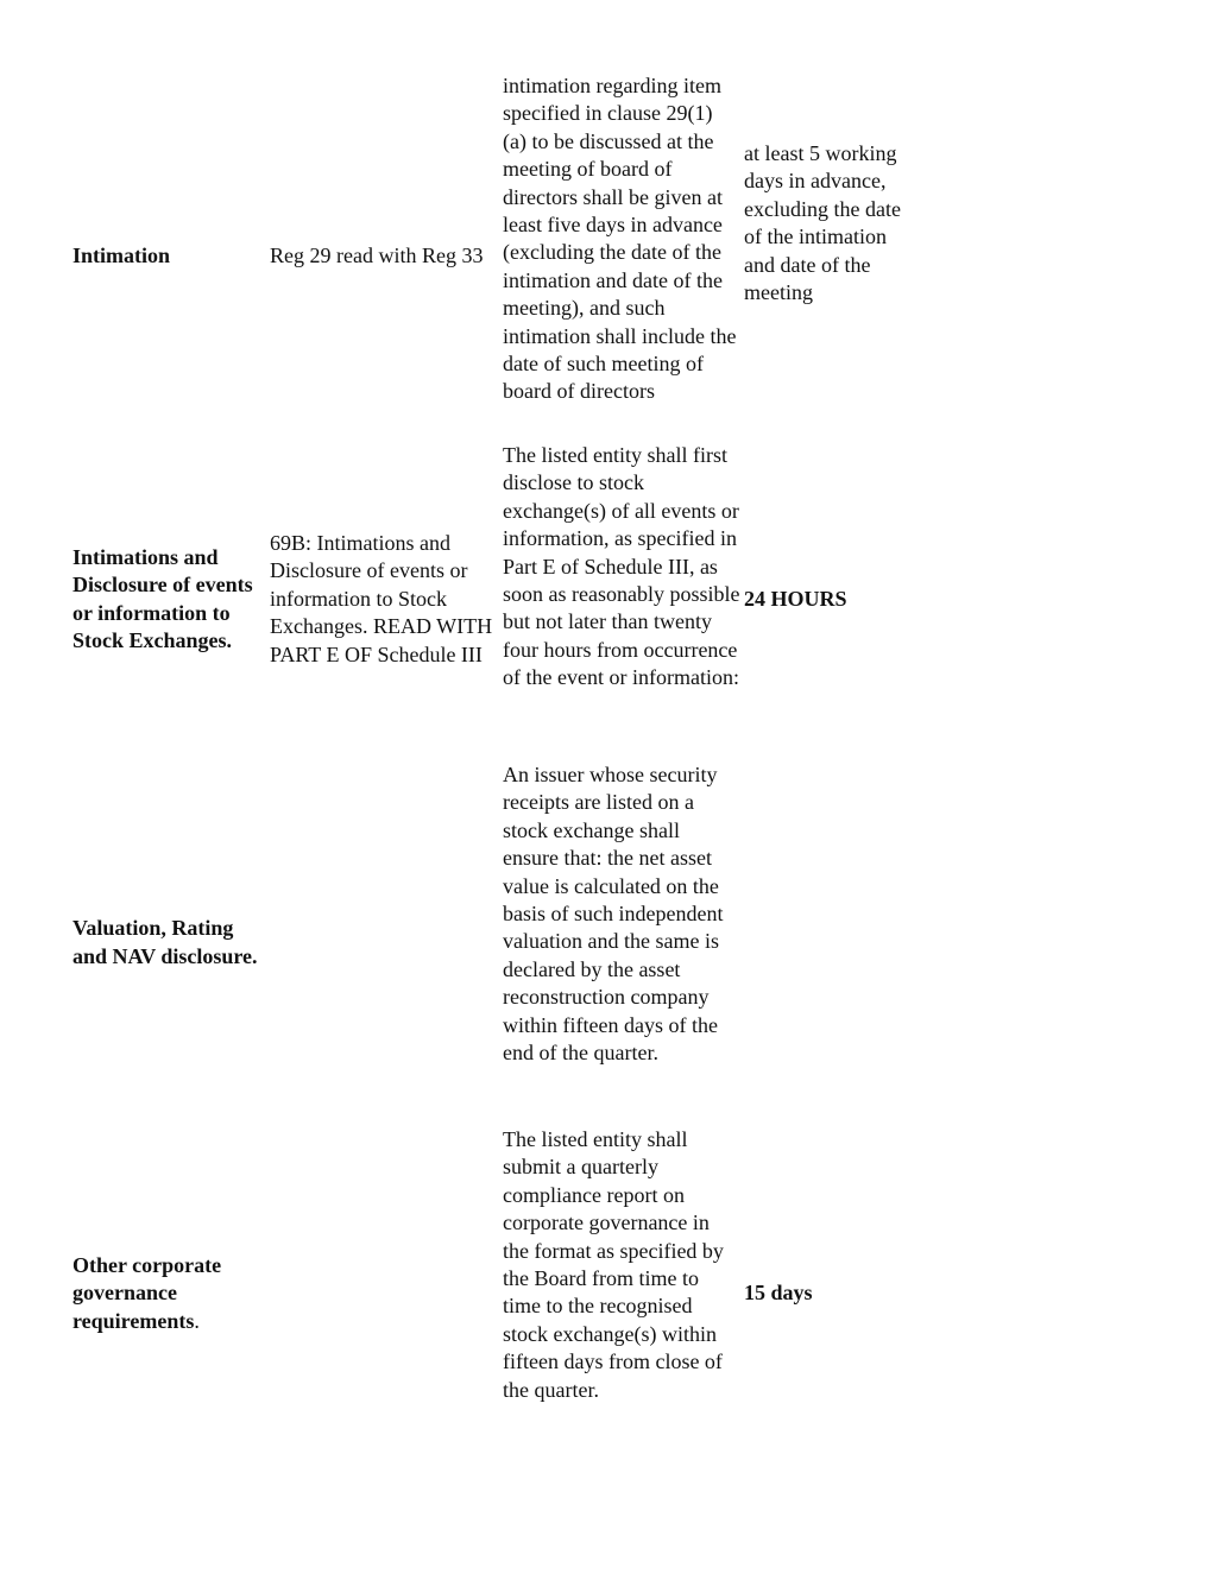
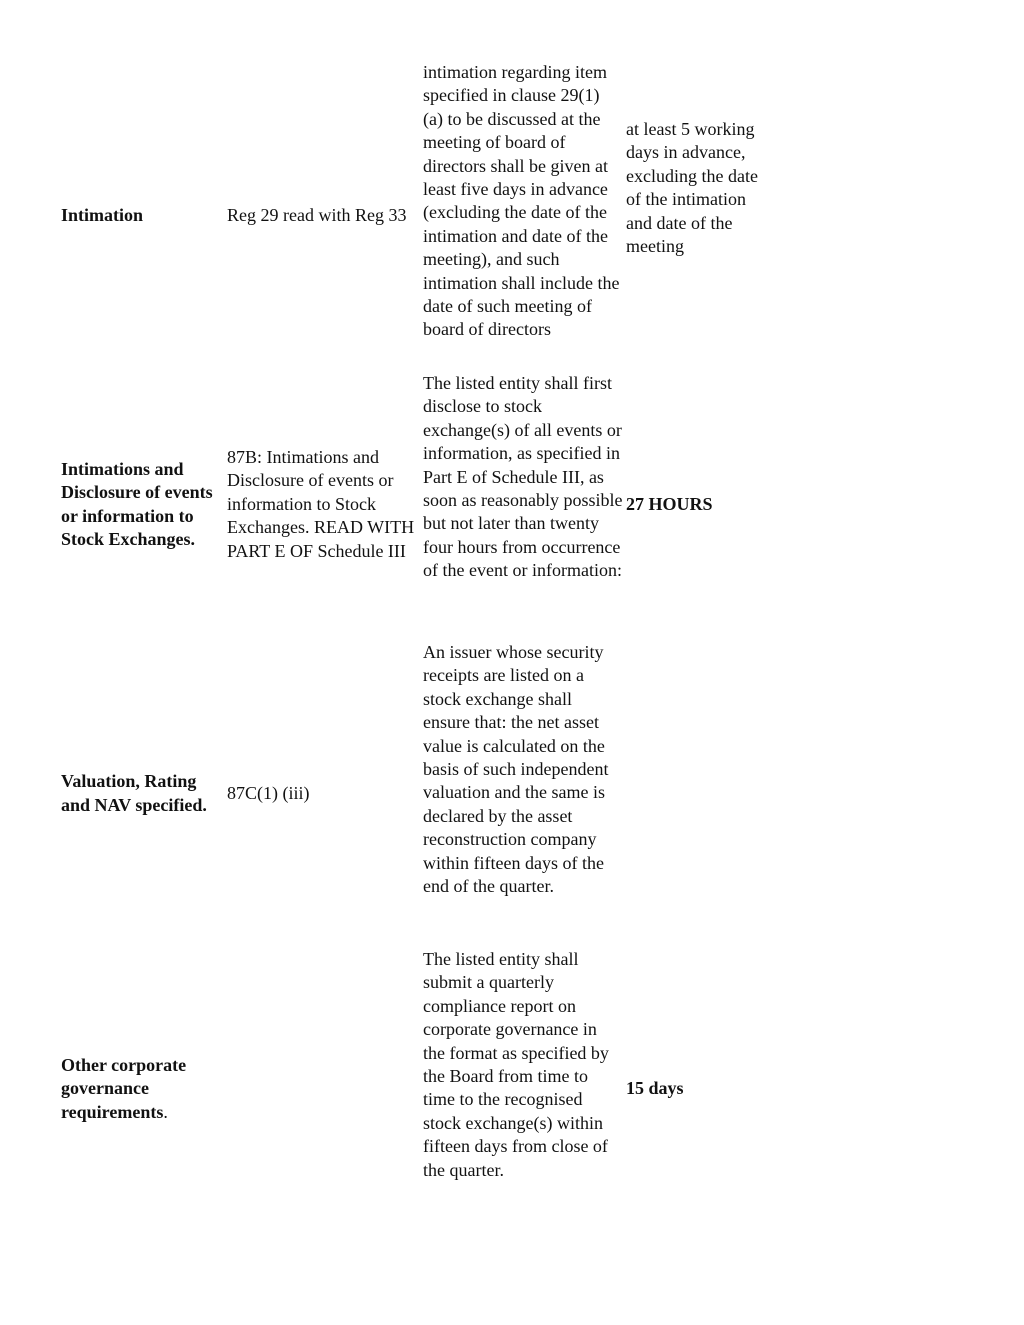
  Intimation
  Reg 29 read with Reg 33
  intimation regarding item specified in clause 29(1) (a) to be discussed at the meeting of board of directors shall be given at least five days in advance (excluding the date of the intimation and date of the meeting), and such intimation shall include the date of such meeting of board of directors
  at least 5 working days in advance, excluding the date of the intimation and date of the meeting
  Intimations and Disclosure of events or information to Stock Exchanges.
- 69B: Intimations and Disclosure of events or information to Stock Exchanges. READ WITH PART E OF Schedule III
+ 87B: Intimations and Disclosure of events or information to Stock Exchanges. READ WITH PART E OF Schedule III
  The listed entity shall first disclose to stock exchange(s) of all events or information, as specified in Part E of Schedule III, as soon as reasonably possible but not later than twenty four hours from occurrence of the event or information:
- 24 HOURS
+ 27 HOURS
- Valuation, Rating and NAV disclosure.
+ Valuation, Rating and NAV specified.
+ 87C(1) (iii)
  An issuer whose security receipts are listed on a stock exchange shall ensure that: the net asset value is calculated on the basis of such independent valuation and the same is declared by the asset reconstruction company within fifteen days of the end of the quarter.
  Other corporate governance requirements.
  The listed entity shall submit a quarterly compliance report on corporate governance in the format as specified by the Board from time to time to the recognised stock exchange(s) within fifteen days from close of the quarter.
  15 days
